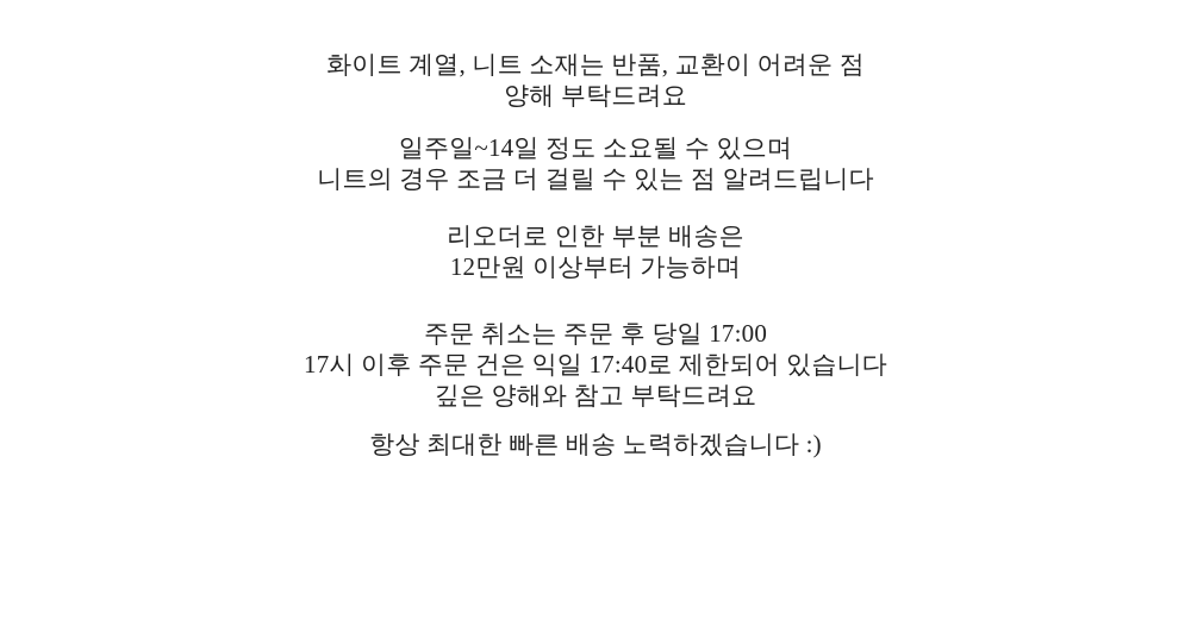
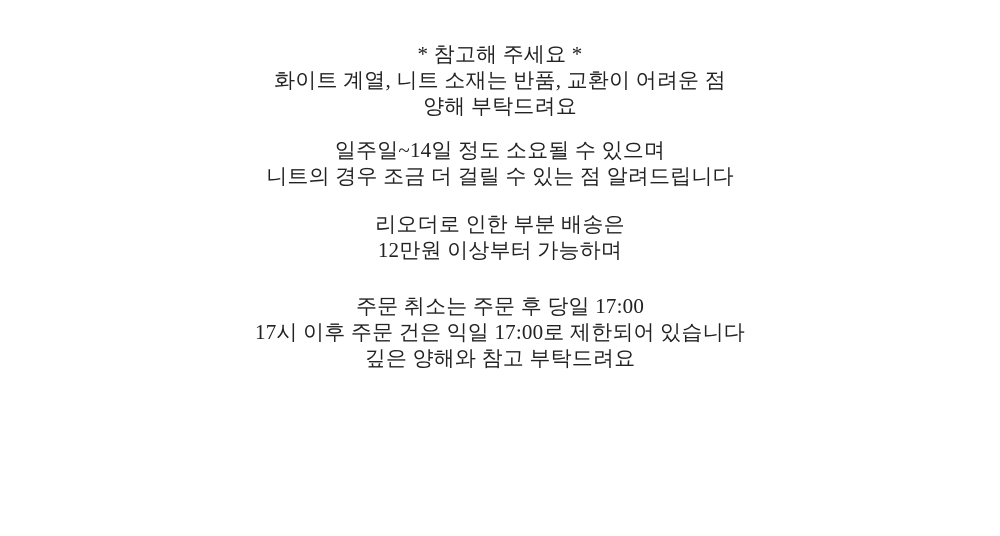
+ * 참고해 주세요 *
  화이트 계열, 니트 소재는 반품, 교환이 어려운 점
  양해 부탁드려요
  일주일~14일 정도 소요될 수 있으며
  니트의 경우 조금 더 걸릴 수 있는 점 알려드립니다
  리오더로 인한 부분 배송은
  12만원 이상부터 가능하며
  주문 취소는 주문 후 당일 17:00
- 17시 이후 주문 건은 익일 17:40로 제한되어 있습니다
+ 17시 이후 주문 건은 익일 17:00로 제한되어 있습니다
  깊은 양해와 참고 부탁드려요
- 항상 최대한 빠른 배송 노력하겠습니다 :)
